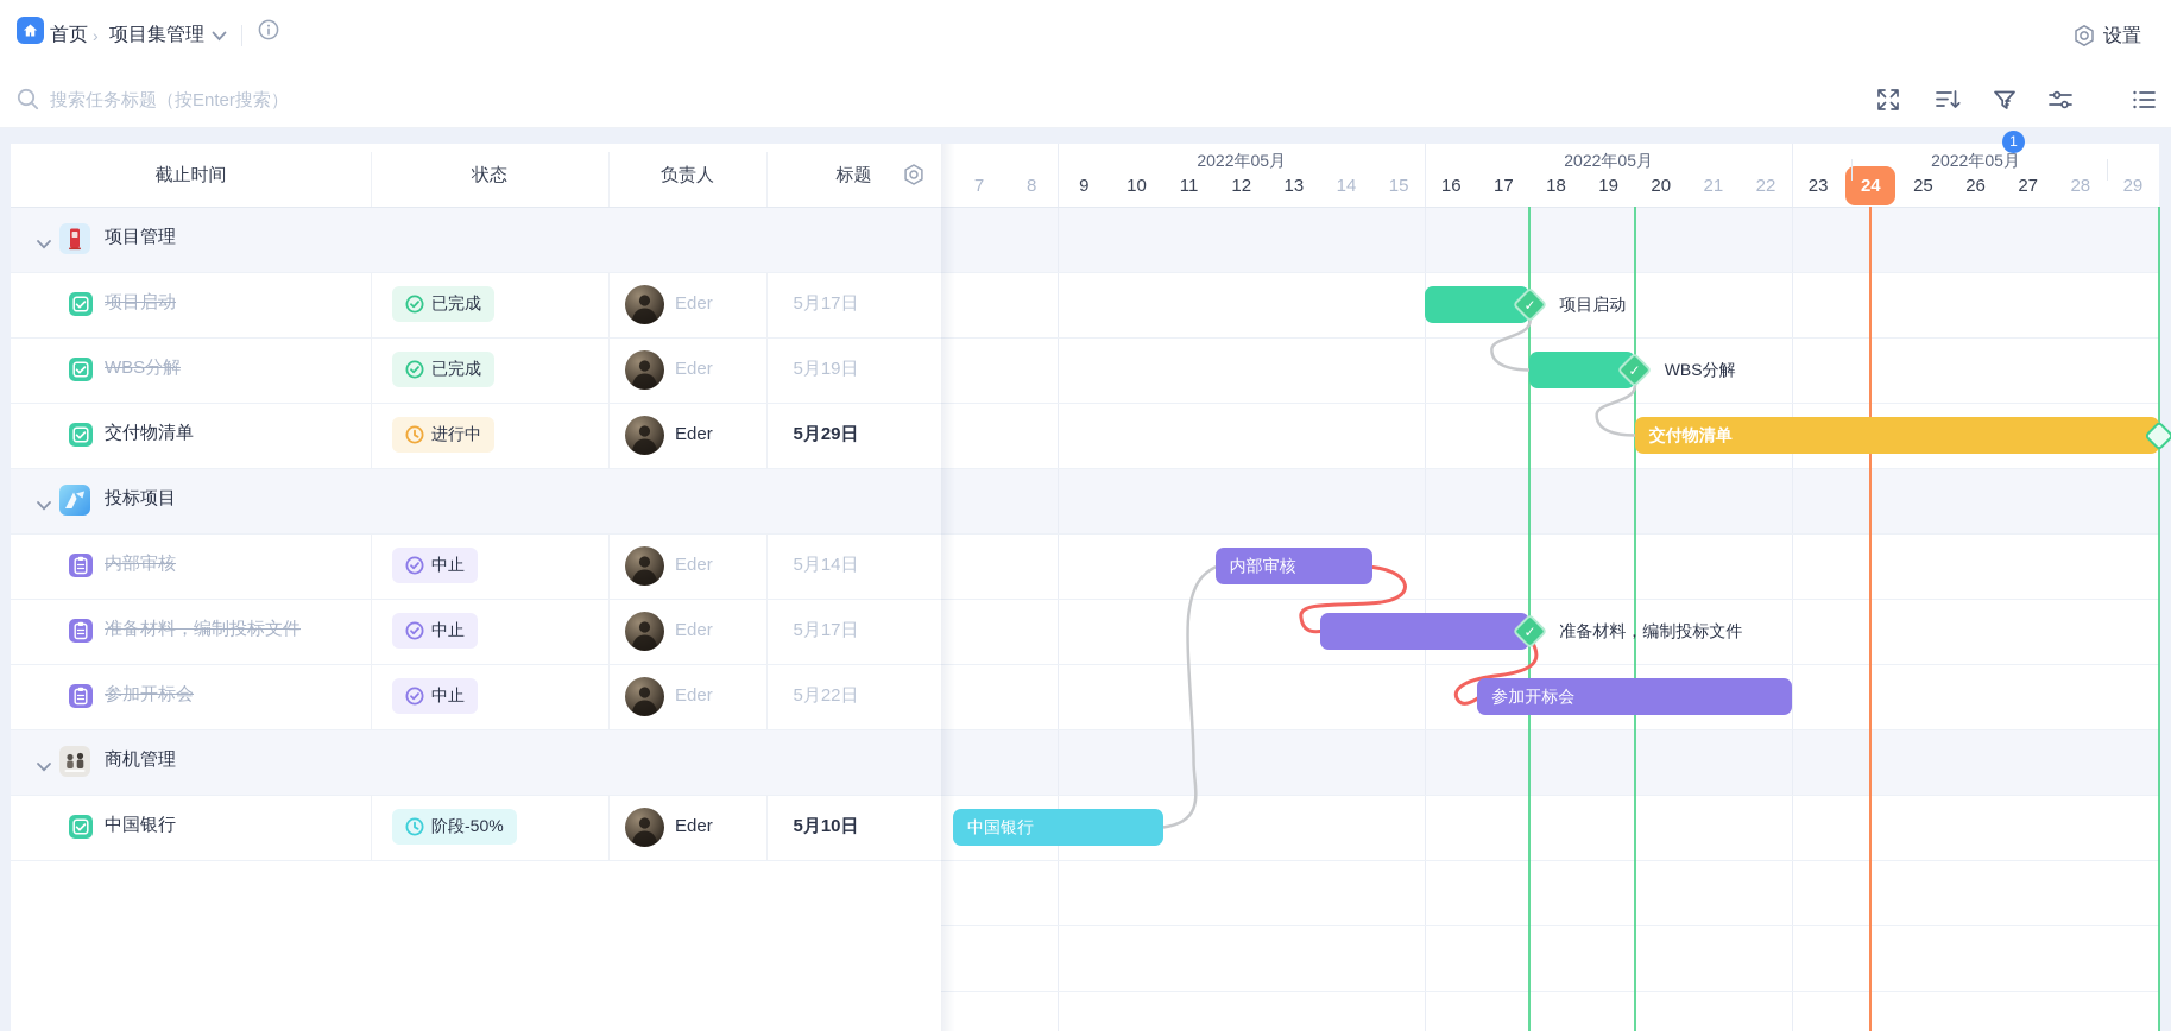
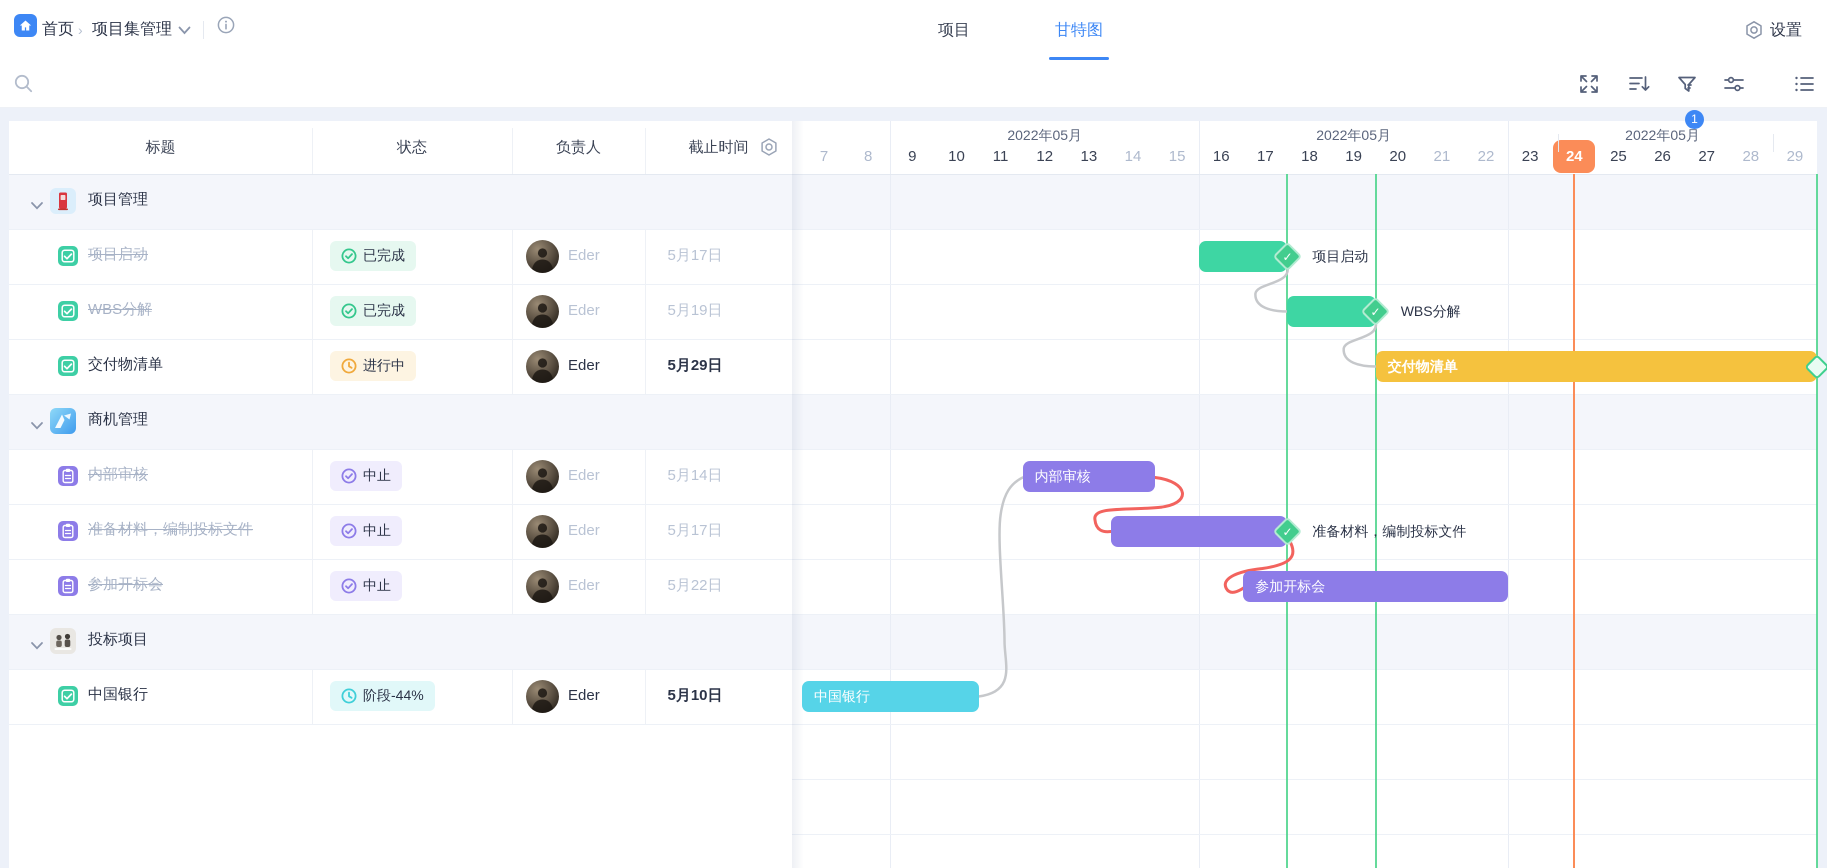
  7
  8
  2022年05月
  9
  10
  11
  12
  13
  14
  15
  2022年05月
  16
  17
  18
  19
  20
  21
  22
  2022年05月
  23
  24
  25
  26
  27
  28
  29
- 截止时间
+ 标题
  状态
  负责人
- 标题
+ 截止时间
  项目管理
  项目启动
  已完成
  Eder
  5月17日
  WBS分解
  已完成
  Eder
  5月19日
  交付物清单
  进行中
  Eder
  5月29日
- 投标项目
+ 商机管理
  内部审核
  中止
  Eder
  5月14日
  准备材料，编制投标文件
  中止
  Eder
  5月17日
  参加开标会
  中止
  Eder
  5月22日
- 商机管理
+ 投标项目
  中国银行
- 阶段-50%
+ 阶段-44%
  Eder
  5月10日
  项目启动
  WBS分解
  交付物清单
  内部审核
  准备材料，编制投标文件
  参加开标会
  中国银行
  首页
  ›
  项目集管理
+ 项目
+ 甘特图
  设置
- 搜索任务标题（按Enter搜索）
  1
